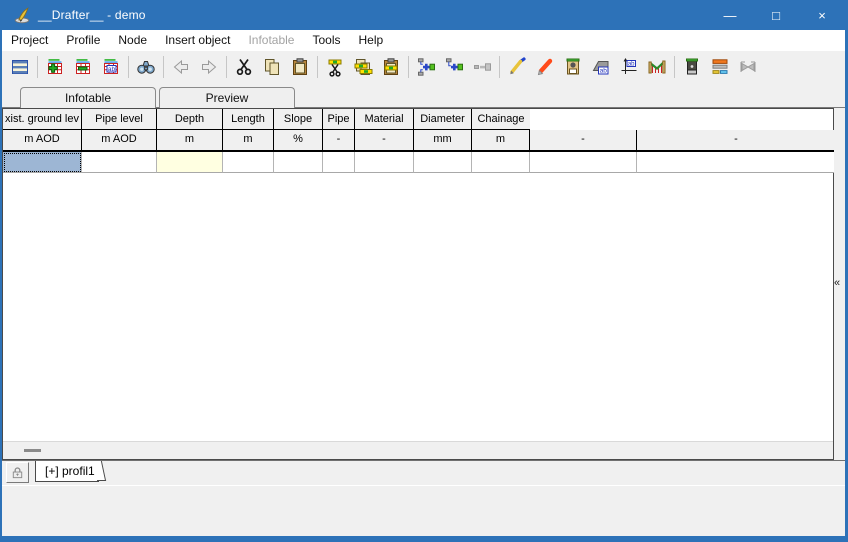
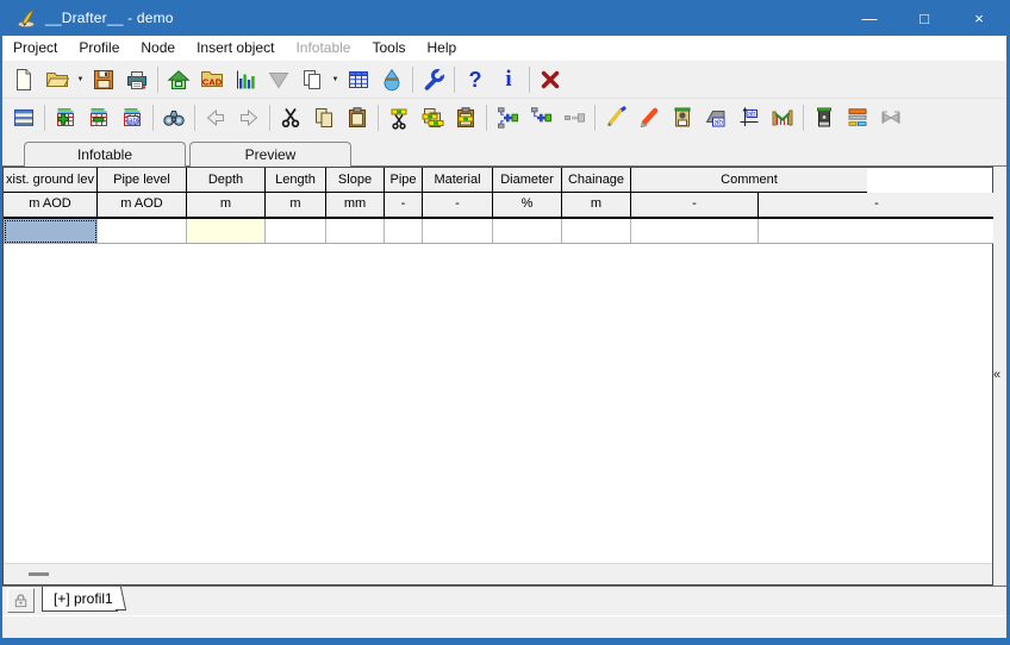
  __Drafter__ - demo
  —
  □
  ×
  Project
  Profile
  Node
  Insert object
  Infotable
  Tools
  Help
+ CAD
+ ?
+ i
  Infotable
  Preview
  xist. ground lev
  Pipe level
  Depth
  Length
  Slope
  Pipe
  Material
  Diameter
  Chainage
+ Comment
  m AOD
  m AOD
  m
  m
- %
+ mm
  -
  -
- mm
+ %
  m
  -
  -
  «
  [+] profil1
